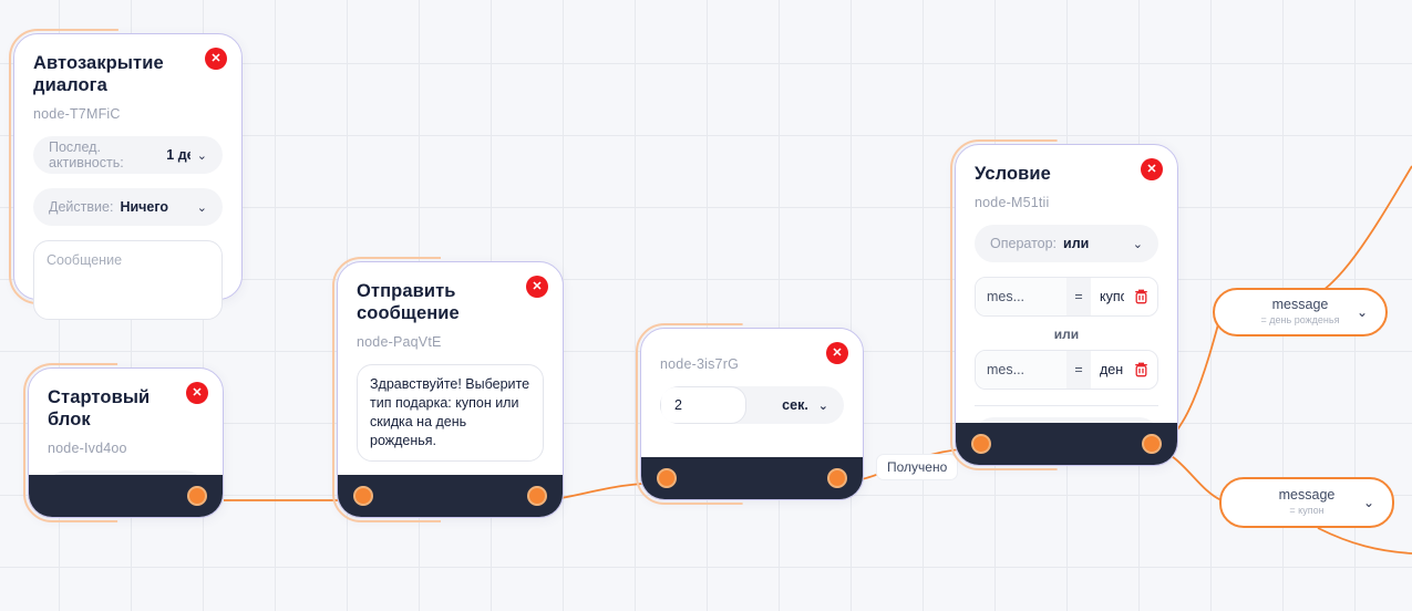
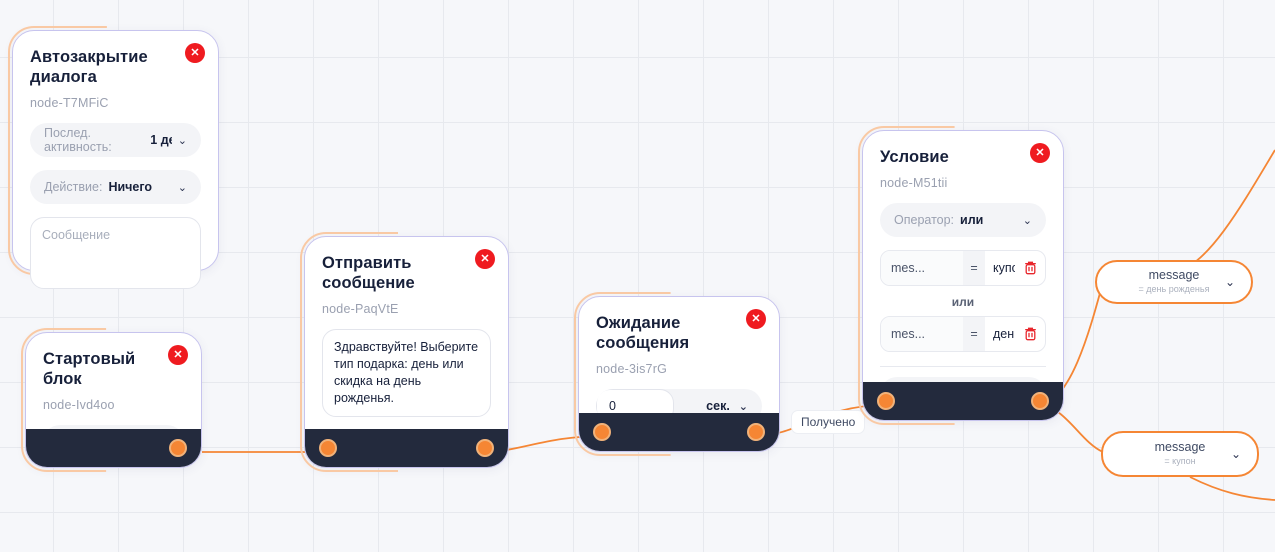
  Получено
  Автозакрытие диалога
  ✕
  node-T7MFiC
  Послед. активность:
  ⌄
  Действие:
  Ничего
  ⌄
  Сообщение
  Стартовый блок
  ✕
  node-Ivd4oo
  Отправить сообщение
  ✕
  node-PaqVtE
- Здравствуйте! Выберите тип подарка: купон или скидка на день рожденья.
+ Здравствуйте! Выберите тип подарка: день или скидка на день рожденья.
+ Ожидание сообщения
  ✕
  node-3is7rG
- 2
+ 0
  сек.
  ⌄
  Условие
  ✕
  node-M51tii
  Оператор:
  или
  ⌄
  mes...
  =
  или
  mes...
  =
  message
  = день рожденья
  ⌄
  message
  = купон
  ⌄
